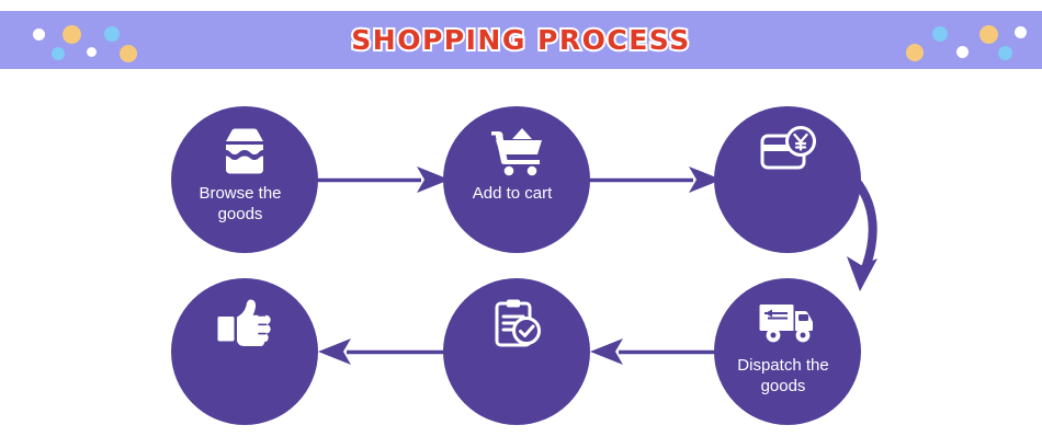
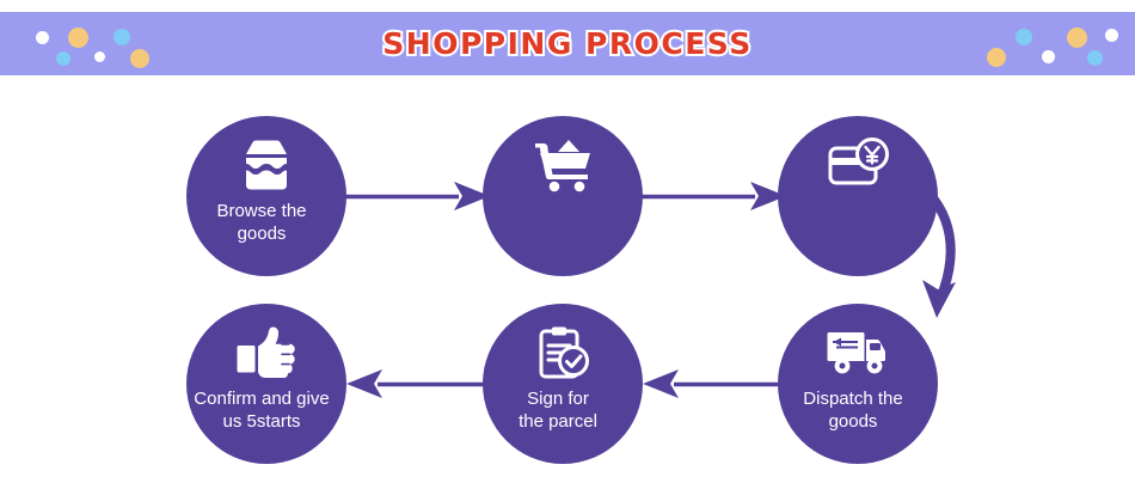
  SHOPPING PROCESS
  Browse the
  goods
- Add to cart
  Dispatch the
  goods
+ Sign for
+ the parcel
+ Confirm and give
+ us 5starts
